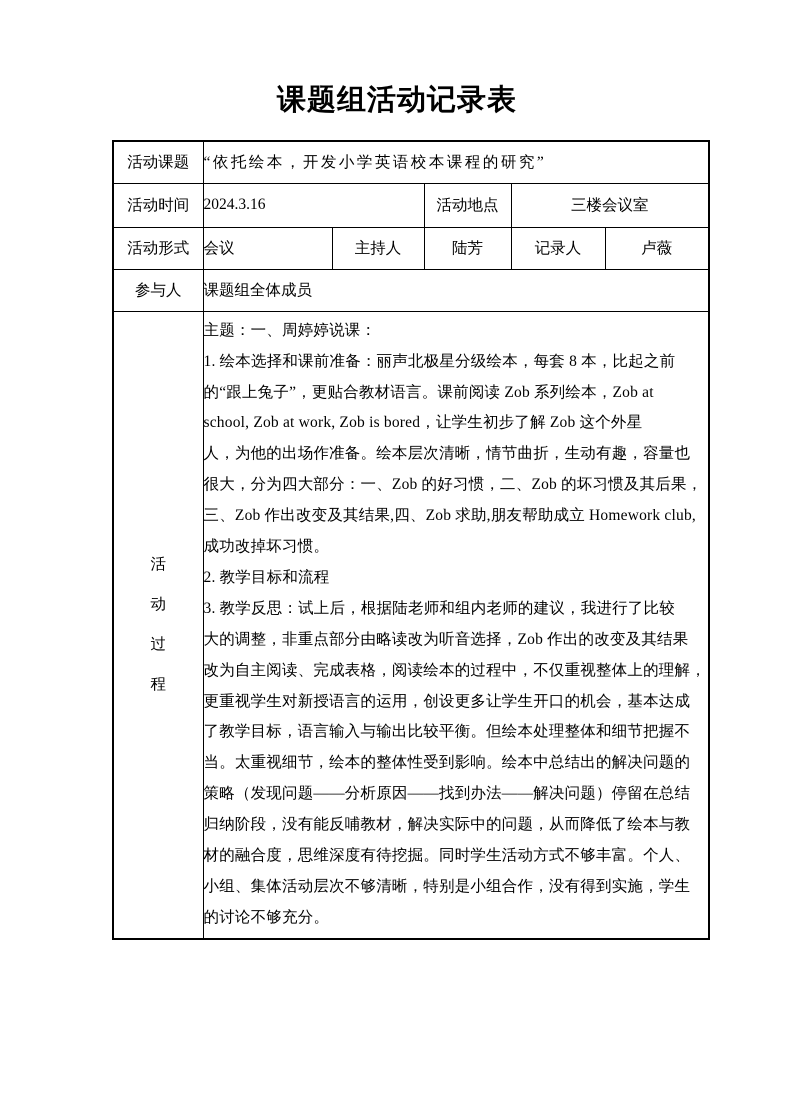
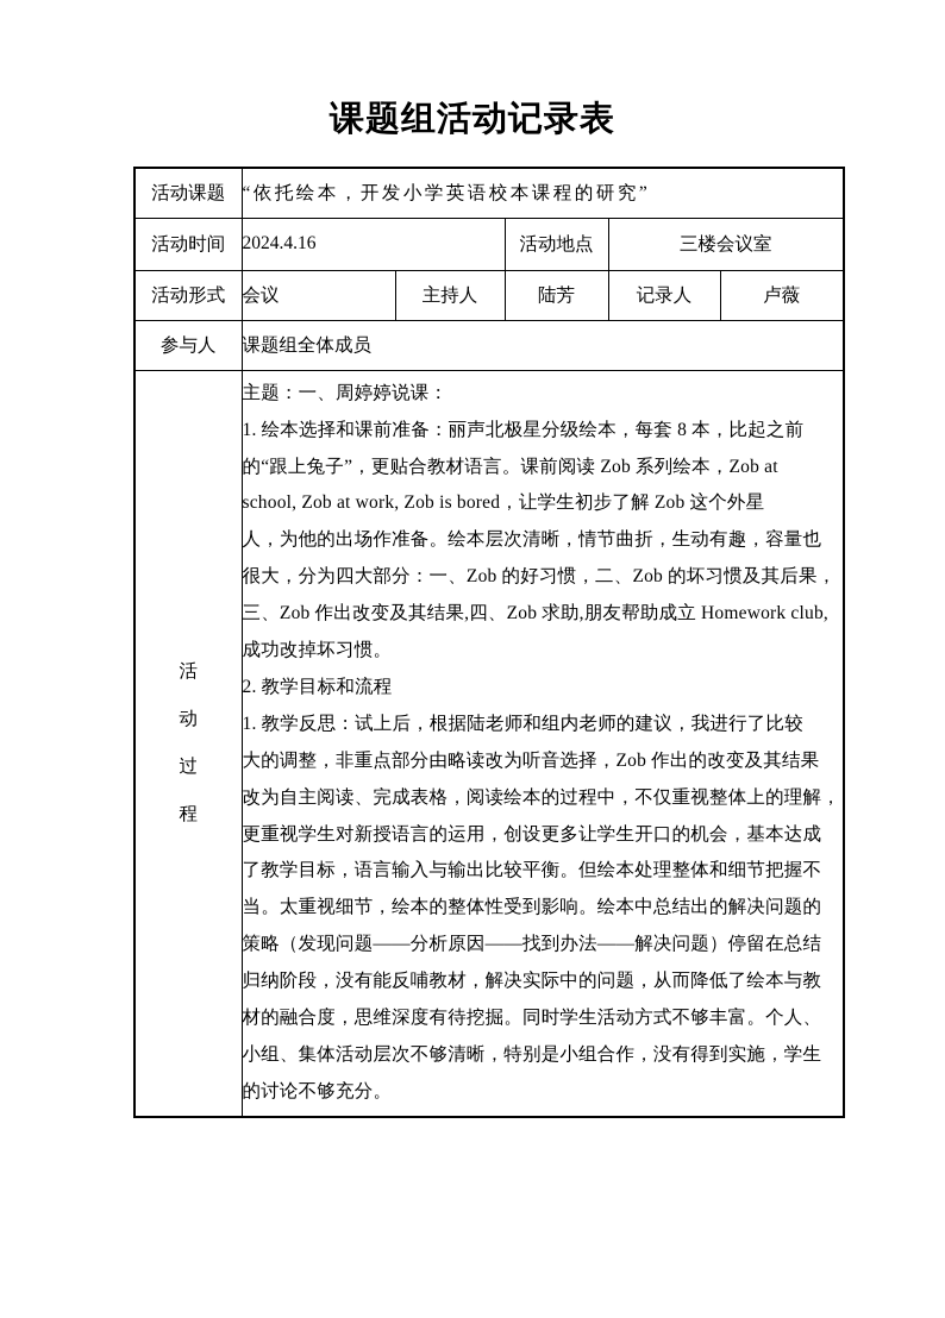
  课题组活动记录表
  活动课题	“依托绘本，开发小学英语校本课程的研究”
- 活动时间	2024.3.16	活动地点	三楼会议室
+ 活动时间	2024.4.16	活动地点	三楼会议室
  活动形式	会议	主持人	陆芳	记录人	卢薇
  参与人	课题组全体成员
- 活 动 过 程	主题：一、周婷婷说课：1. 绘本选择和课前准备：丽声北极星分级绘本，每套 8 本，比起之前的“跟上兔子”，更贴合教材语言。课前阅读 Zob 系列绘本，Zob atschool, Zob at work, Zob is bored，让学生初步了解 Zob 这个外星人，为他的出场作准备。绘本层次清晰，情节曲折，生动有趣，容量也很大，分为四大部分：一、Zob 的好习惯，二、Zob 的坏习惯及其后果，三、Zob 作出改变及其结果,四、Zob 求助,朋友帮助成立 Homework club,成功改掉坏习惯。2. 教学目标和流程3. 教学反思：试上后，根据陆老师和组内老师的建议，我进行了比较大的调整，非重点部分由略读改为听音选择，Zob 作出的改变及其结果改为自主阅读、完成表格，阅读绘本的过程中，不仅重视整体上的理解，更重视学生对新授语言的运用，创设更多让学生开口的机会，基本达成了教学目标，语言输入与输出比较平衡。但绘本处理整体和细节把握不当。太重视细节，绘本的整体性受到影响。绘本中总结出的解决问题的策略（发现问题——分析原因——找到办法——解决问题）停留在总结归纳阶段，没有能反哺教材，解决实际中的问题，从而降低了绘本与教材的融合度，思维深度有待挖掘。同时学生活动方式不够丰富。个人、小组、集体活动层次不够清晰，特别是小组合作，没有得到实施，学生的讨论不够充分。
+ 活 动 过 程	主题：一、周婷婷说课：1. 绘本选择和课前准备：丽声北极星分级绘本，每套 8 本，比起之前的“跟上兔子”，更贴合教材语言。课前阅读 Zob 系列绘本，Zob atschool, Zob at work, Zob is bored，让学生初步了解 Zob 这个外星人，为他的出场作准备。绘本层次清晰，情节曲折，生动有趣，容量也很大，分为四大部分：一、Zob 的好习惯，二、Zob 的坏习惯及其后果，三、Zob 作出改变及其结果,四、Zob 求助,朋友帮助成立 Homework club,成功改掉坏习惯。2. 教学目标和流程1. 教学反思：试上后，根据陆老师和组内老师的建议，我进行了比较大的调整，非重点部分由略读改为听音选择，Zob 作出的改变及其结果改为自主阅读、完成表格，阅读绘本的过程中，不仅重视整体上的理解，更重视学生对新授语言的运用，创设更多让学生开口的机会，基本达成了教学目标，语言输入与输出比较平衡。但绘本处理整体和细节把握不当。太重视细节，绘本的整体性受到影响。绘本中总结出的解决问题的策略（发现问题——分析原因——找到办法——解决问题）停留在总结归纳阶段，没有能反哺教材，解决实际中的问题，从而降低了绘本与教材的融合度，思维深度有待挖掘。同时学生活动方式不够丰富。个人、小组、集体活动层次不够清晰，特别是小组合作，没有得到实施，学生的讨论不够充分。
